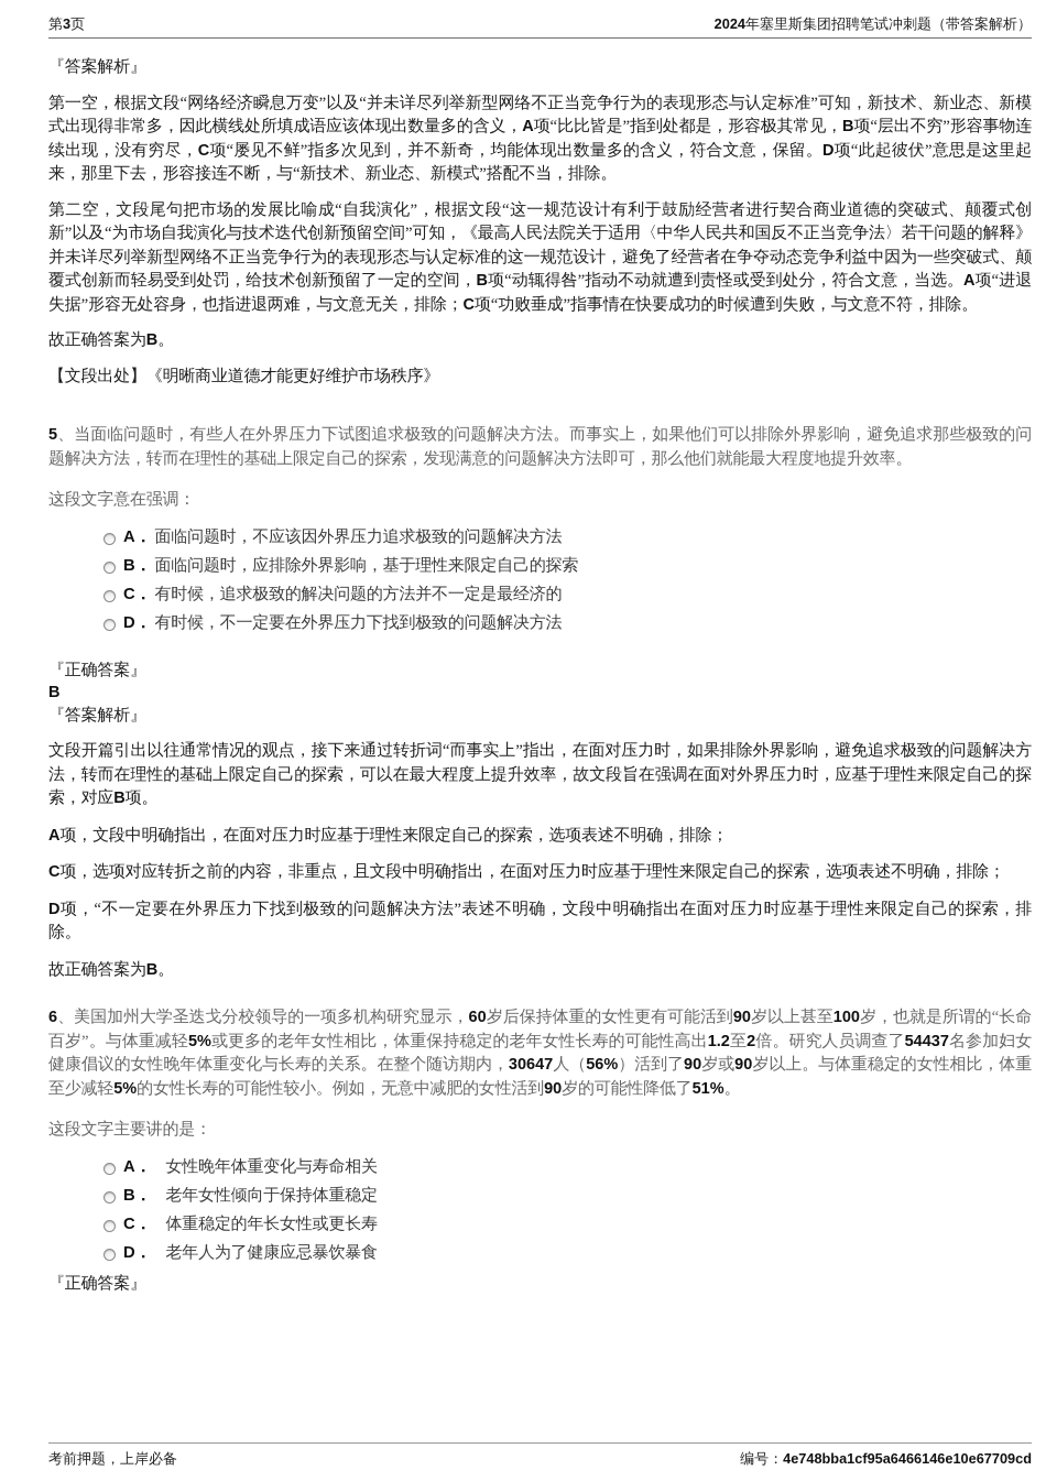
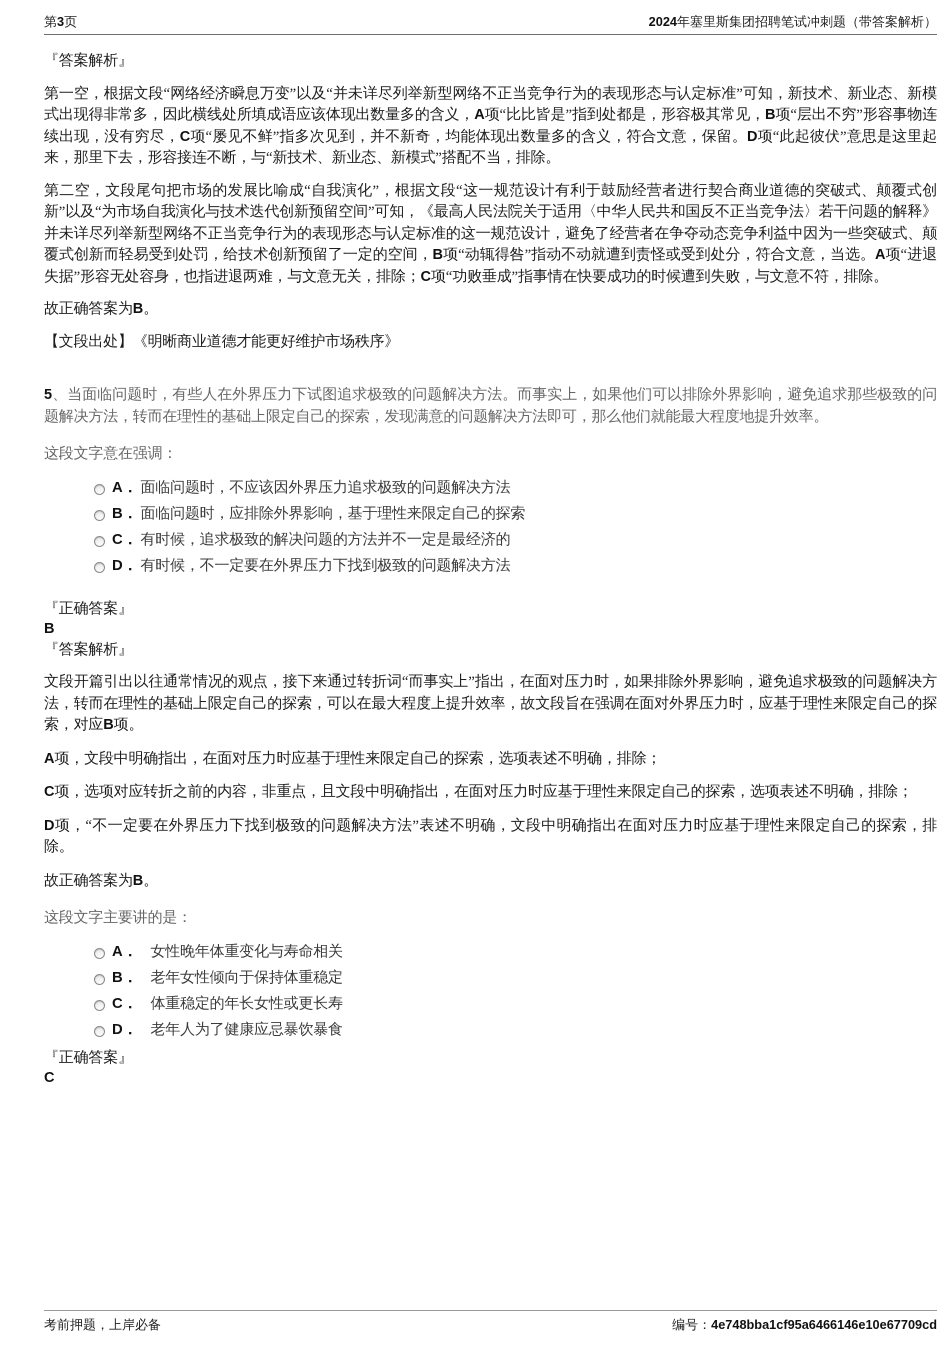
  第3页
  2024年塞里斯集团招聘笔试冲刺题（带答案解析）
  『答案解析』
  第一空，根据文段“网络经济瞬息万变”以及“并未详尽列举新型网络不正当竞争行为的表现形态与认定标准”可知，新技术、新业态、新模式出现得非常多，因此横线处所填成语应该体现出数量多的含义，A项“比比皆是”指到处都是，形容极其常见，B项“层出不穷”形容事物连续出现，没有穷尽，C项“屡见不鲜”指多次见到，并不新奇，均能体现出数量多的含义，符合文意，保留。D项“此起彼伏”意思是这里起来，那里下去，形容接连不断，与“新技术、新业态、新模式”搭配不当，排除。
  第二空，文段尾句把市场的发展比喻成“自我演化”，根据文段“这一规范设计有利于鼓励经营者进行契合商业道德的突破式、颠覆式创新”以及“为市场自我演化与技术迭代创新预留空间”可知，《最高人民法院关于适用〈中华人民共和国反不正当竞争法〉若干问题的解释》并未详尽列举新型网络不正当竞争行为的表现形态与认定标准的这一规范设计，避免了经营者在争夺动态竞争利益中因为一些突破式、颠覆式创新而轻易受到处罚，给技术创新预留了一定的空间，B项“动辄得咎”指动不动就遭到责怪或受到处分，符合文意，当选。A项“进退失据”形容无处容身，也指进退两难，与文意无关，排除；C项“功败垂成”指事情在快要成功的时候遭到失败，与文意不符，排除。
  故正确答案为B。
  【文段出处】《明晰商业道德才能更好维护市场秩序》
  5、当面临问题时，有些人在外界压力下试图追求极致的问题解决方法。而事实上，如果他们可以排除外界影响，避免追求那些极致的问题解决方法，转而在理性的基础上限定自己的探索，发现满意的问题解决方法即可，那么他们就能最大程度地提升效率。
  这段文字意在强调：
  A．
  面临问题时，不应该因外界压力追求极致的问题解决方法
  B．
  面临问题时，应排除外界影响，基于理性来限定自己的探索
  C．
  有时候，追求极致的解决问题的方法并不一定是最经济的
  D．
  有时候，不一定要在外界压力下找到极致的问题解决方法
  『正确答案』
  B
  『答案解析』
  文段开篇引出以往通常情况的观点，接下来通过转折词“而事实上”指出，在面对压力时，如果排除外界影响，避免追求极致的问题解决方法，转而在理性的基础上限定自己的探索，可以在最大程度上提升效率，故文段旨在强调在面对外界压力时，应基于理性来限定自己的探索，对应B项。
  A项，文段中明确指出，在面对压力时应基于理性来限定自己的探索，选项表述不明确，排除；
  C项，选项对应转折之前的内容，非重点，且文段中明确指出，在面对压力时应基于理性来限定自己的探索，选项表述不明确，排除；
  D项，“不一定要在外界压力下找到极致的问题解决方法”表述不明确，文段中明确指出在面对压力时应基于理性来限定自己的探索，排除。
  故正确答案为B。
- 6、美国加州大学圣迭戈分校领导的一项多机构研究显示，60岁后保持体重的女性更有可能活到90岁以上甚至100岁，也就是所谓的“长命百岁”。与体重减轻5%或更多的老年女性相比，体重保持稳定的老年女性长寿的可能性高出1.2至2倍。研究人员调查了54437名参加妇女健康倡议的女性晚年体重变化与长寿的关系。在整个随访期内，30647人（56%）活到了90岁或90岁以上。与体重稳定的女性相比，体重至少减轻5%的女性长寿的可能性较小。例如，无意中减肥的女性活到90岁的可能性降低了51%。
  这段文字主要讲的是：
  A．
  女性晚年体重变化与寿命相关
  B．
  老年女性倾向于保持体重稳定
  C．
  体重稳定的年长女性或更长寿
  D．
  老年人为了健康应忌暴饮暴食
  『正确答案』
+ C
  考前押题，上岸必备
  编号：4e748bba1cf95a6466146e10e67709cd
